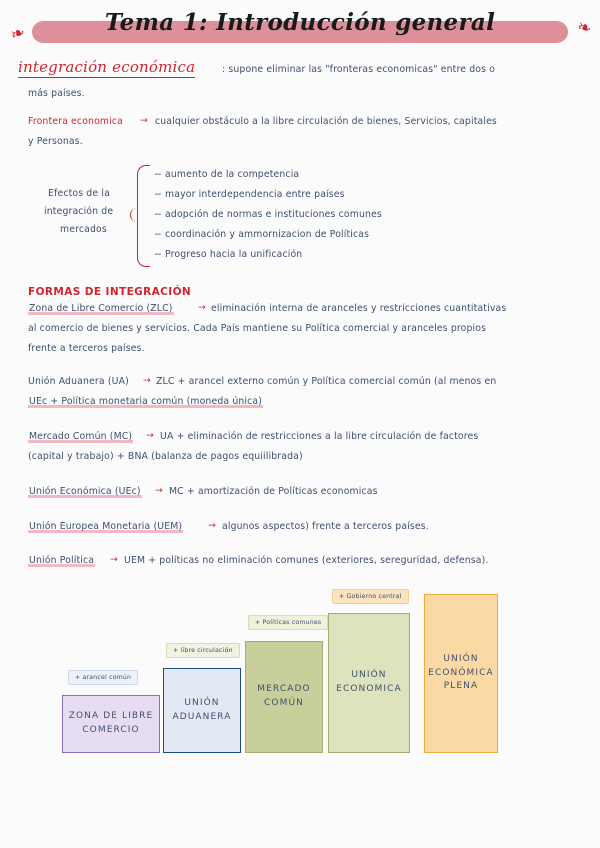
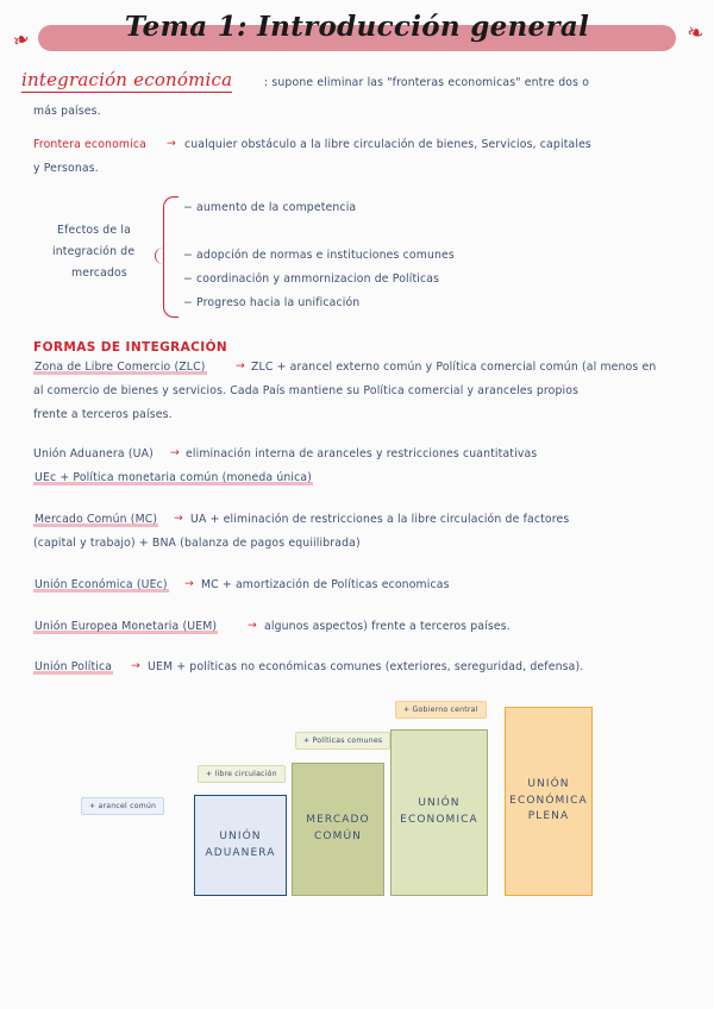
  Tema 1: Introducción general
  integración económica
  : supone eliminar las "fronteras economicas" entre dos o
  más países.
  Frontera economica
  →
  cualquier obstáculo a la libre circulación de bienes, Servicios, capitales
  y Personas.
  Efectos de la
  integración de
  mercados
  − aumento de la competencia
- − mayor interdependencia entre países
  − adopción de normas e instituciones comunes
  − coordinación y ammornizacion de Políticas
  − Progreso hacia la unificación
  FORMAS DE INTEGRACIÓN
  Zona de Libre Comercio (ZLC)
  →
- eliminación interna de aranceles y restricciones cuantitativas
+ ZLC + arancel externo común y Política comercial común (al menos en
  al comercio de bienes y servicios. Cada País mantiene su Política comercial y aranceles propios
  frente a terceros países.
  Unión Aduanera (UA)
  →
- ZLC + arancel externo común y Política comercial común (al menos en
+ eliminación interna de aranceles y restricciones cuantitativas
  UEc + Política monetaria común (moneda única)
  Mercado Común (MC)
  →
  UA + eliminación de restricciones a la libre circulación de factores
  (capital y trabajo) + BNA (balanza de pagos equiilibrada)
  Unión Económica (UEc)
  →
  MC + amortización de Políticas economicas
  Unión Europea Monetaria (UEM)
  →
  algunos aspectos) frente a terceros países.
  Unión Política
  →
- UEM + políticas no eliminación comunes (exteriores, sereguridad, defensa).
+ UEM + políticas no económicas comunes (exteriores, sereguridad, defensa).
- ZONA DE LIBRE COMERCIO
  UNIÓN ADUANERA
  MERCADO COMÚN
  UNIÓN ECONOMICA
  UNIÓN ECONÓMICA PLENA
